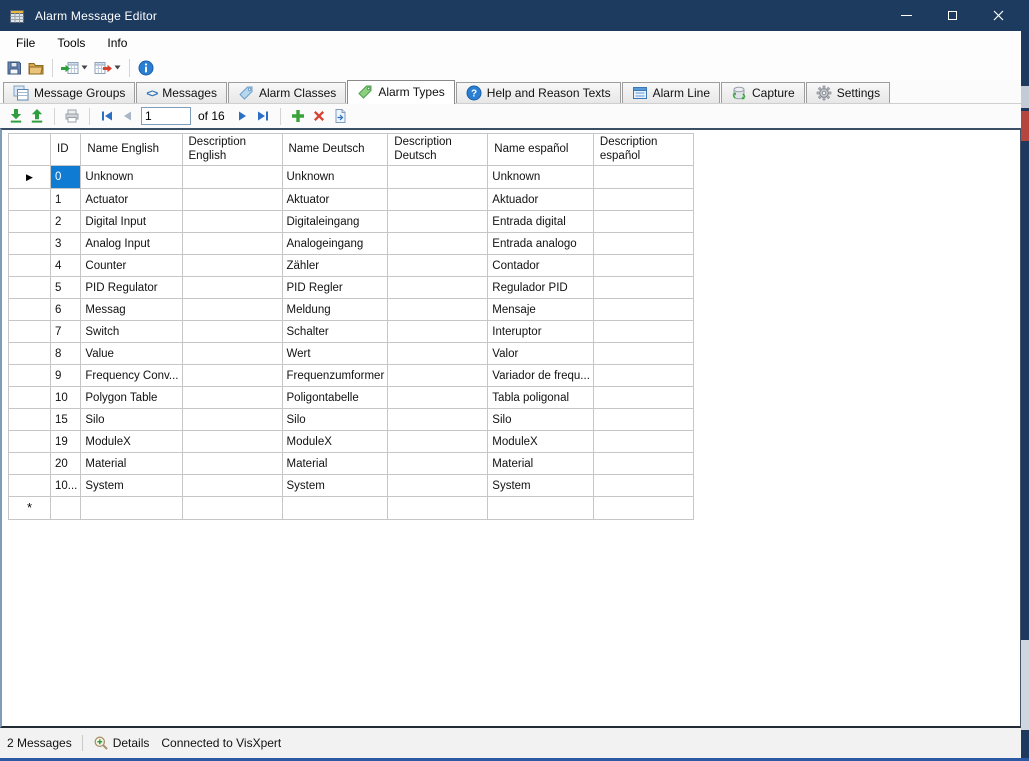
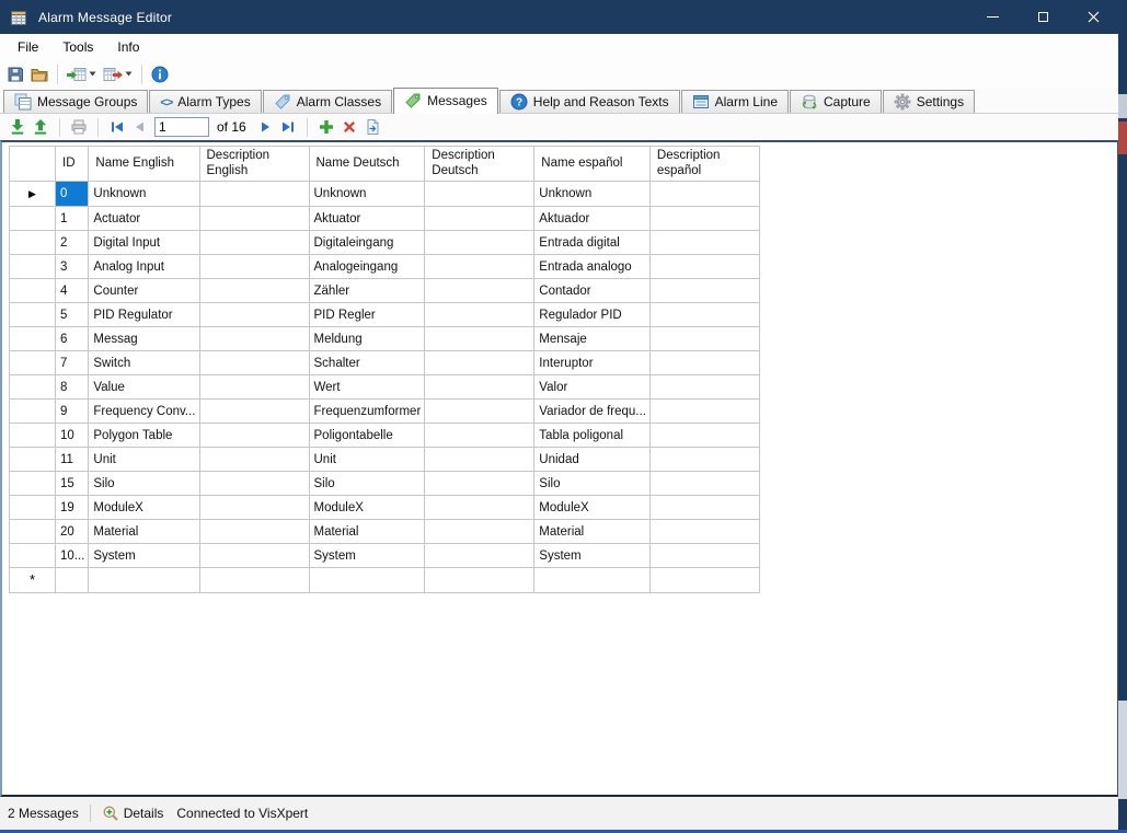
  Alarm Message Editor
  File
  Tools
  Info
  Message Groups
  <>
- Messages
+ Alarm Types
  Alarm Classes
- Alarm Types
+ Messages
  ?
  Help and Reason Texts
  Alarm Line
  Capture
  Settings
  1
  of 16
  	ID	Name English	Description English	Name Deutsch	Description Deutsch	Name español	Description español
  ▶	0	Unknown		Unknown		Unknown
  	1	Actuator		Aktuator		Aktuador
  	2	Digital Input		Digitaleingang		Entrada digital
  	3	Analog Input		Analogeingang		Entrada analogo
  	4	Counter		Zähler		Contador
  	5	PID Regulator		PID Regler		Regulador PID
  	6	Messag		Meldung		Mensaje
  	7	Switch		Schalter		Interuptor
  	8	Value		Wert		Valor
  	9	Frequency Conv...		Frequenzumformer		Variador de frequ...
  	10	Polygon Table		Poligontabelle		Tabla poligonal
+ 	11	Unit		Unit		Unidad
  	15	Silo		Silo		Silo
  	19	ModuleX		ModuleX		ModuleX
  	20	Material		Material		Material
  	10...	System		System		System
  *
  2 Messages
  Details
  Connected to VisXpert
